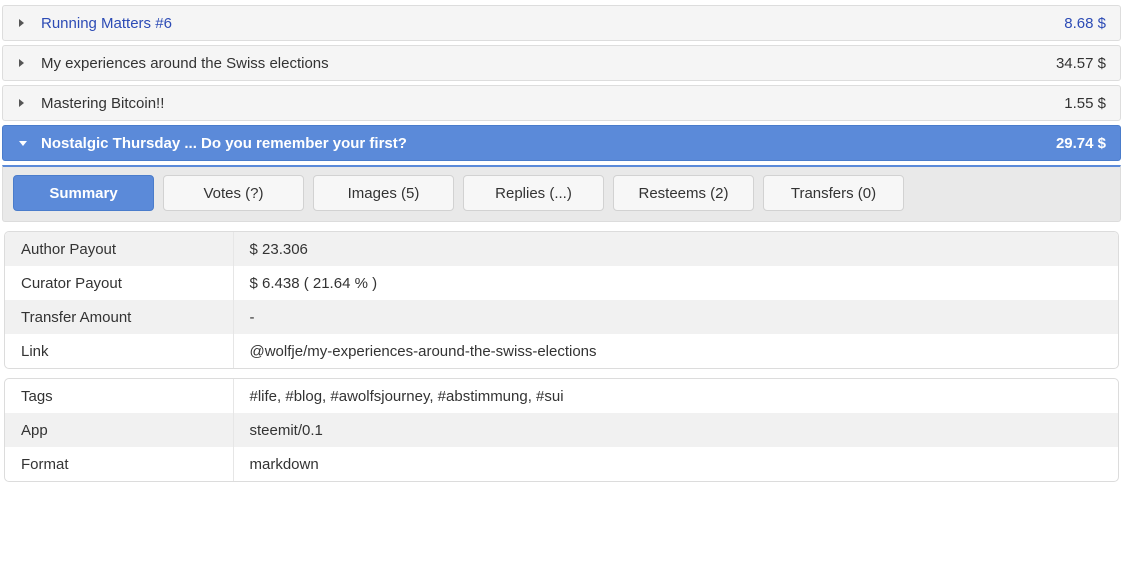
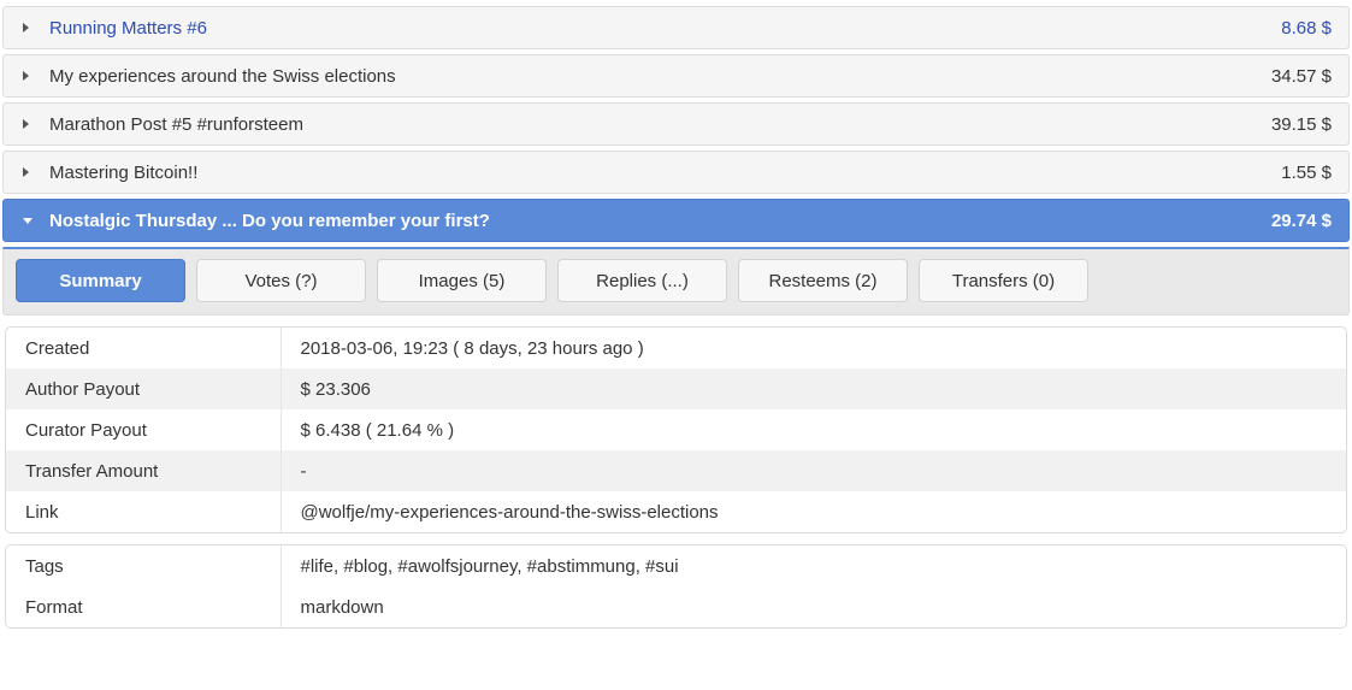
  Running Matters #6
  8.68 $
  My experiences around the Swiss elections
  34.57 $
+ Marathon Post #5 #runforsteem
+ 39.15 $
  Mastering Bitcoin!!
  1.55 $
  Nostalgic Thursday ... Do you remember your first?
  29.74 $
  Summary
  Votes (?)
  Images (5)
  Replies (...)
  Resteems (2)
  Transfers (0)
+ Created	2018-03-06, 19:23 ( 8 days, 23 hours ago )
  Author Payout	$ 23.306
  Curator Payout	$ 6.438 ( 21.64 % )
  Transfer Amount	-
  Link	@wolfje/my-experiences-around-the-swiss-elections
  Tags	#life, #blog, #awolfsjourney, #abstimmung, #sui
- App	steemit/0.1
  Format	markdown
